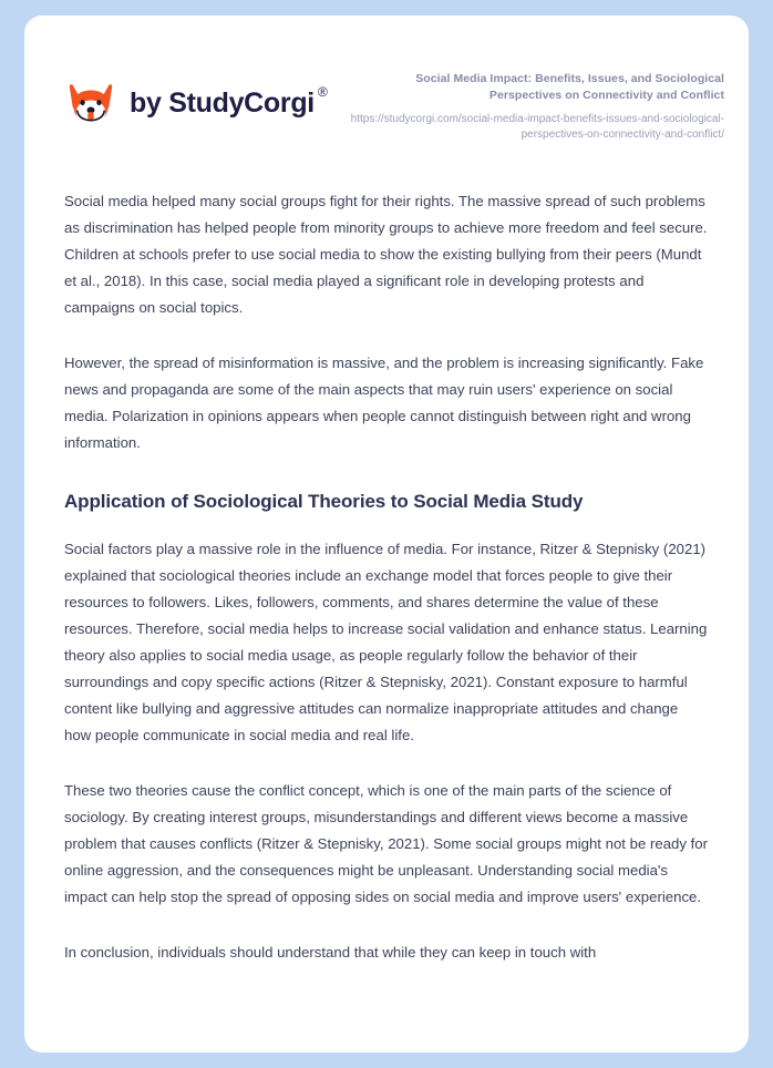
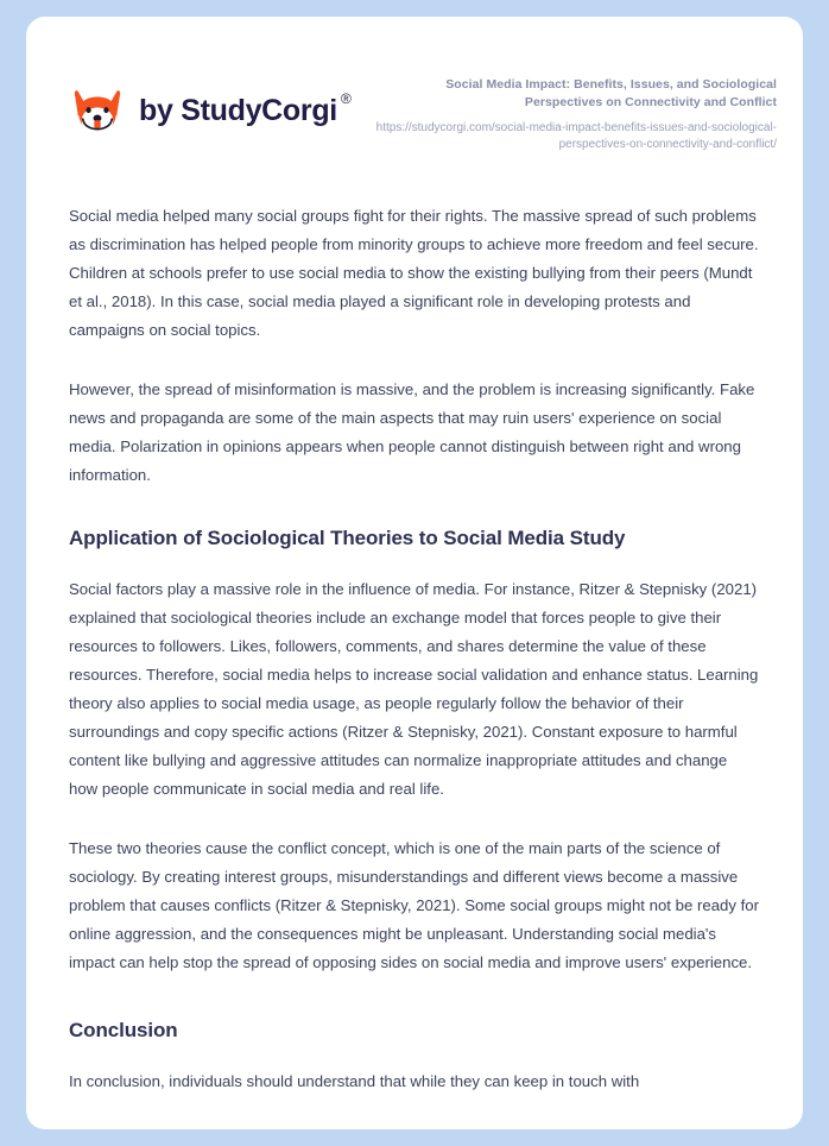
  by StudyCorgi
  ®
  Social Media Impact: Benefits, Issues, and Sociological Perspectives on Connectivity and Conflict
  https://studycorgi.com/social-media-impact-benefits-issues-and-sociological-perspectives-on-connectivity-and-conflict/
  Social media helped many social groups fight for their rights. The massive spread of such problems as discrimination has helped people from minority groups to achieve more freedom and feel secure. Children at schools prefer to use social media to show the existing bullying from their peers (Mundt et al., 2018). In this case, social media played a significant role in developing protests and campaigns on social topics.
  However, the spread of misinformation is massive, and the problem is increasing significantly. Fake news and propaganda are some of the main aspects that may ruin users' experience on social media. Polarization in opinions appears when people cannot distinguish between right and wrong information.
  Application of Sociological Theories to Social Media Study
  Social factors play a massive role in the influence of media. For instance, Ritzer & Stepnisky (2021) explained that sociological theories include an exchange model that forces people to give their resources to followers. Likes, followers, comments, and shares determine the value of these resources. Therefore, social media helps to increase social validation and enhance status. Learning theory also applies to social media usage, as people regularly follow the behavior of their surroundings and copy specific actions (Ritzer & Stepnisky, 2021). Constant exposure to harmful content like bullying and aggressive attitudes can normalize inappropriate attitudes and change how people communicate in social media and real life.
  These two theories cause the conflict concept, which is one of the main parts of the science of sociology. By creating interest groups, misunderstandings and different views become a massive problem that causes conflicts (Ritzer & Stepnisky, 2021). Some social groups might not be ready for online aggression, and the consequences might be unpleasant. Understanding social media's impact can help stop the spread of opposing sides on social media and improve users' experience.
+ Conclusion
  In conclusion, individuals should understand that while they can keep in touch with
